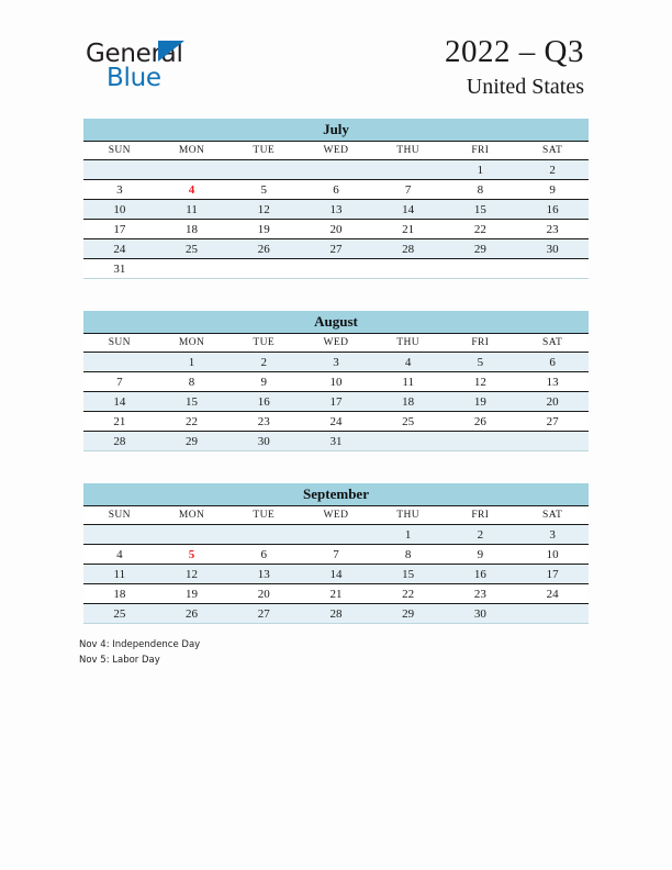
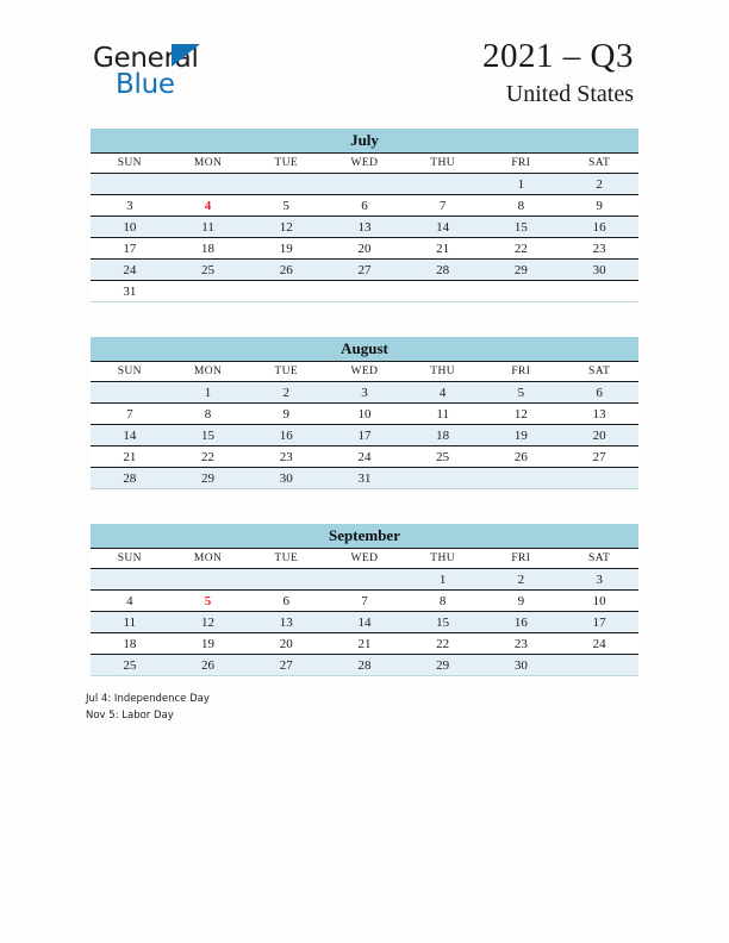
  General
  Blue
- 2022 – Q3
+ 2021 – Q3
  United States
  July
  SUN	MON	TUE	WED	THU	FRI	SAT
  					1	2
  3	4	5	6	7	8	9
  10	11	12	13	14	15	16
  17	18	19	20	21	22	23
  24	25	26	27	28	29	30
  31
  August
  SUN	MON	TUE	WED	THU	FRI	SAT
  	1	2	3	4	5	6
  7	8	9	10	11	12	13
  14	15	16	17	18	19	20
  21	22	23	24	25	26	27
  28	29	30	31
  September
  SUN	MON	TUE	WED	THU	FRI	SAT
  				1	2	3
  4	5	6	7	8	9	10
  11	12	13	14	15	16	17
  18	19	20	21	22	23	24
  25	26	27	28	29	30
- Nov 4: Independence Day
+ Jul 4: Independence Day
  Nov 5: Labor Day
